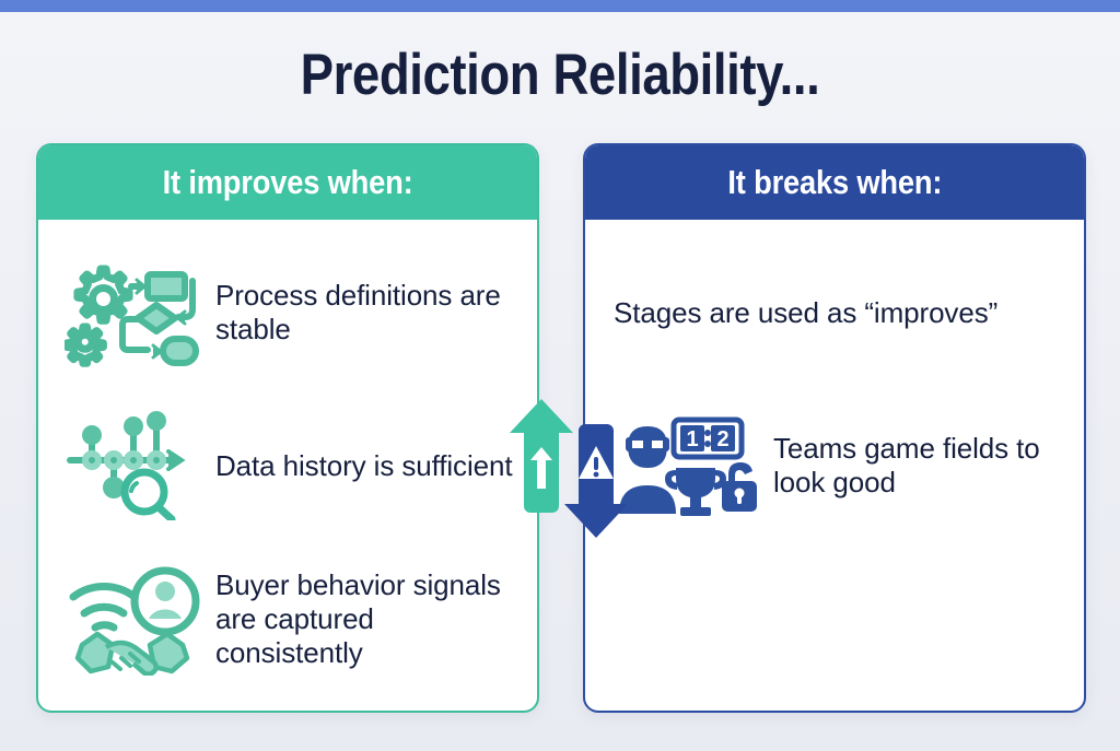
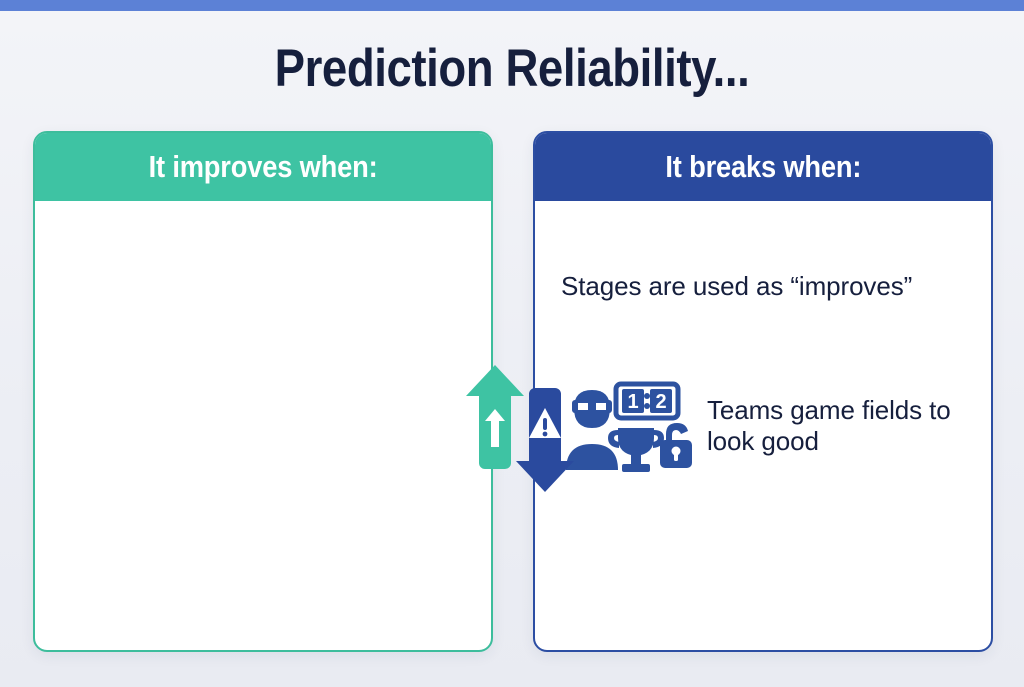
  Prediction Reliability...
  It improves when:
- Process definitions are stable
- Data history is sufficient
- Buyer behavior signals are captured consistently
  It breaks when:
  Stages are used as “improves”
  1
  2
  Teams game fields to look good
